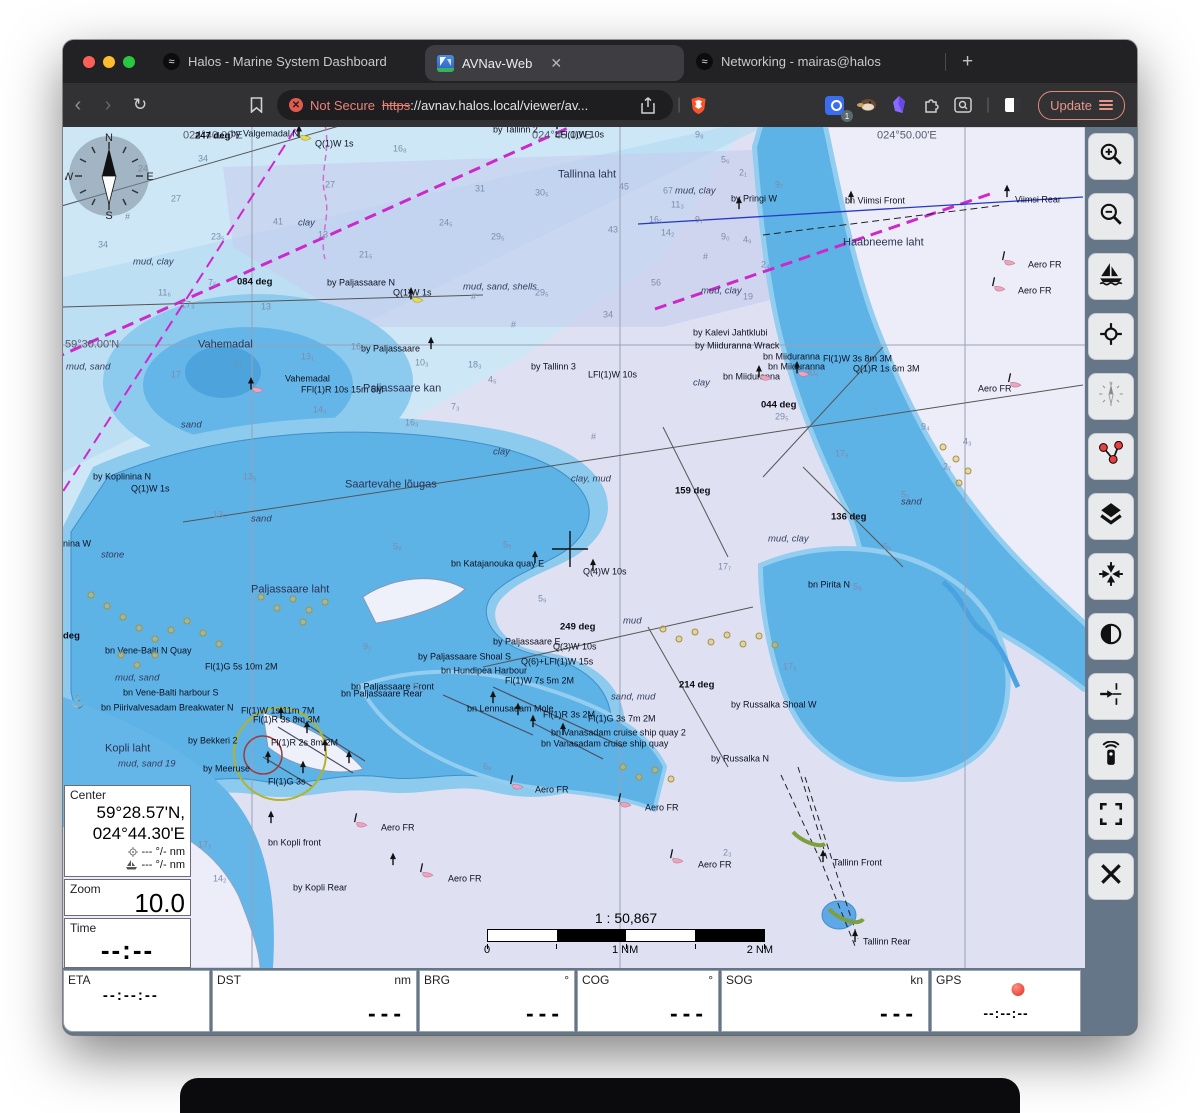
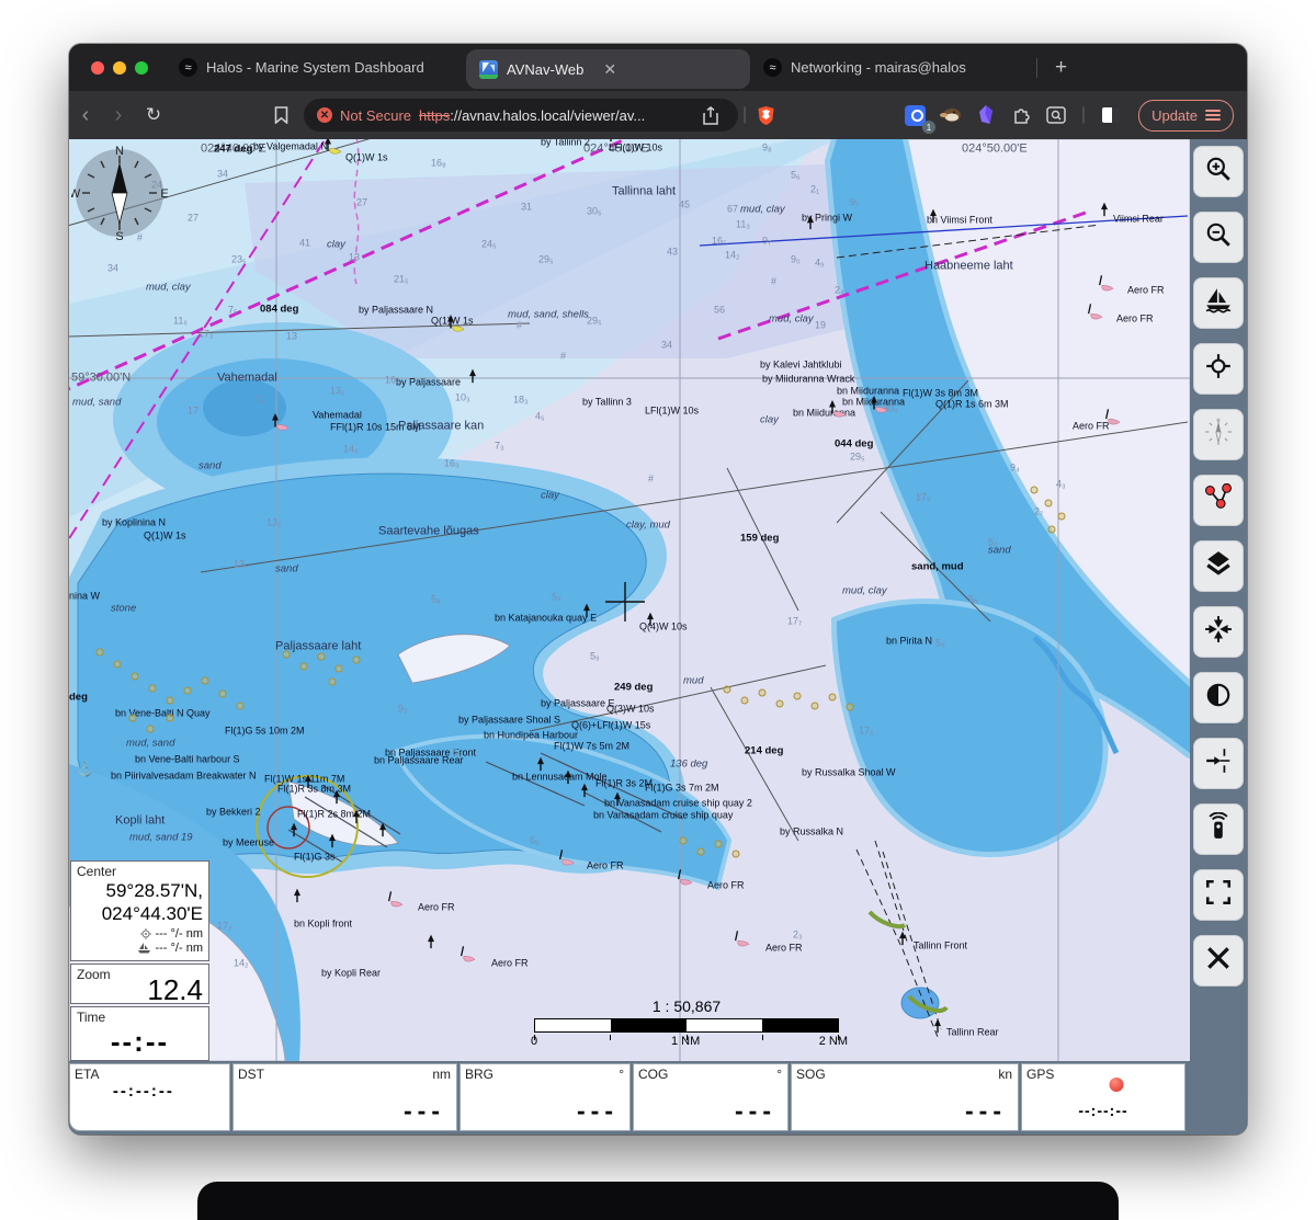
  ≈
  Halos - Marine System Dashboard
  AVNav-Web
  ✕
  ≈
  Networking - mairas@halos
  +
  ‹
  ›
  ↻
  ✕
  Not Secure
  https://avnav.halos.local/viewer/av...
  |
  1
  |
  Update
  024°40.00'E
  024°45.00'E
  024°50.00'E
  59°30.00'N
  247 deg
  by Valgemadal N
  Q(1)W 1s
  by Tallinn 2
  LFl(1)W 10s
  Tallinna laht
  mud, clay
  b Pringi W
  bn Viimsi Front
  Viimsi Rear
  Haabneeme laht
  Aero FR
  Aero FR
  mud, clay
  Vahemadal
  Vahemadal
  FFl(1)R 10s 15m 5M
  clay
  084 deg
  by Paljassaare N
  Q(1W 1s
  mud, sand, shells
  mud, clay
  mud, sand
  by Kalevi Jahtklubi
  by Miiduranna Wrack
  bn Miiduranna
  bn Miiranna
  Fl(1)W 3s 8m 3M
  Q(1)R 1s 6m 3M
  bn Miiduna
  Aero FR
  044 deg
  clay
  by Paljassaare
  by Tallinn 3
  LFl(1)W 10s
  Paljassaare kan
  sand
  by Koplinina N
  Q(1)W 1s
  Saartevahe lõugas
  clay
  clay, mud
  159 deg
- 136 deg
+ sand, mud
  sand
  sand
  mud, clay
  nina W
  stone
  Paljassaare laht
  bn Katajanouka quay E
  Q(4)W 10s
  bn Pirita N
  249 deg
  mud
  by Paljassaare E
  Q(3)W 10s
  by Paljassaare Shoal S
  Q(6)+LFl(1)W 15s
  bn Hundipea Harbour
  Fl(1)W 7s 5m 2M
  bn Paljassaare Front
  bn Paljassaare Rear
  214 deg
- sand, mud
+ 136 deg
  by Russalka Shoal W
  deg
  bn Vene-Balti N Quay
  mud, sand
  bn Vene-Balti harbour S
  Fl(1)G 5s 10m 2M
  bn Piirivalvesadam Breakwater N
  Fl(1)W 1s 11m 7M
  Fl(1)R 3s 8m 3M
  by Bekkeri 2
  Kopli laht
  mud, sand 19
  by Meeruse
  Fl(1)R 2s 8m 2M
  Fl(1)G 3s
  bn Lennusaam Mole
  Fl(1)R 3s 2M
  Fl(1)G 3s 7m 2M
  bn Vanasadam cruise ship quay 2
  bn Vanasadam cruise ship quay
  by Russalka N
  Aero FR
  Aero FR
  Aero FR
  Aero FR
  Aero FR
  bn Kopli front
  by Kopli Rear
  Tallinn Front
  Tallinn Rear
  24
  34
  27
  23₅
  34
  41
  27
  16₈
  31
  30₅
  45
  67
  24₅
  21₅
  29₅
  43
  56
  34
  29₅
  9₈
  5₆
  2₁
  11₃
  16₅
  14₂
  9₇
  9₀
  4₉
  2₄
  9₇
  11₆
  17₃
  7₅
  13
  7₈
  17
  13₁
  16₄
  10₃
  18₃
  4₅
  14₃
  16₃
  7₃
  13₅
  13₅
  13
  19
  30₆
  29₅
  17₉
  5₂
  2₇
  4₃
  9₄
  5₉
  5₈
  17₂
  14₂
  2₃
  5₈
  5₉
  5₉
  9₂
  5₉
  6₉
  17₅
  17₇
  #
  #
  #
  #
  #
  ⚓
  N
  S
  W
  E
  1 : 50,867
  0
  1 NM
  2 NM
  Center
  59°28.57'N,
  024°44.30'E
  --- °/- nm
  --- °/- nm
  Zoom
- 10.0
+ 12.4
  Time
  --:--
  ETA
  --:--:--
  DST
  nm
  ---
  BRG
  °
  ---
  COG
  °
  ---
  SOG
  kn
  ---
  GPS
  --:--:--
